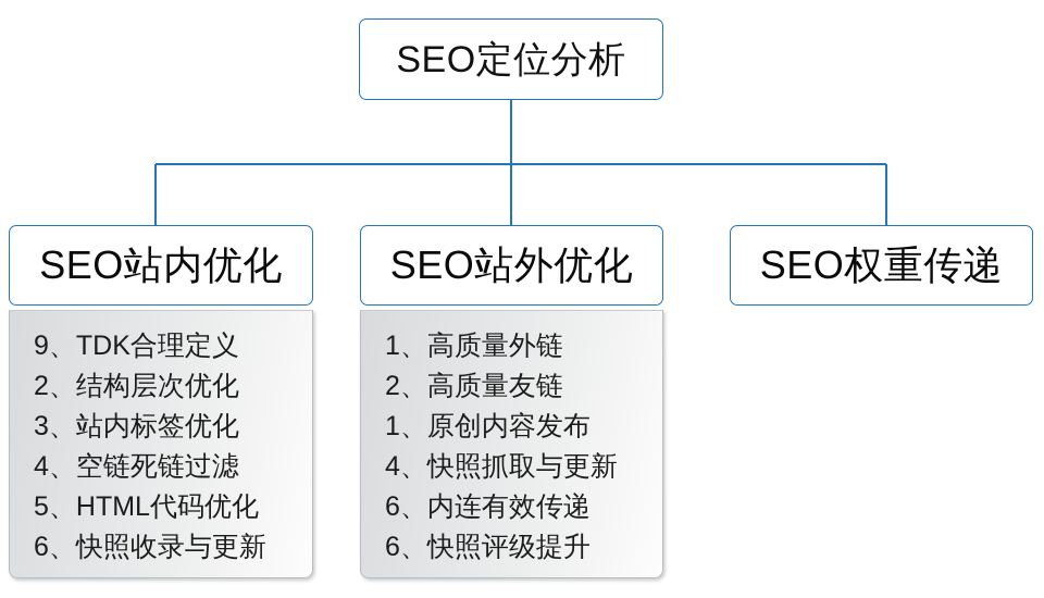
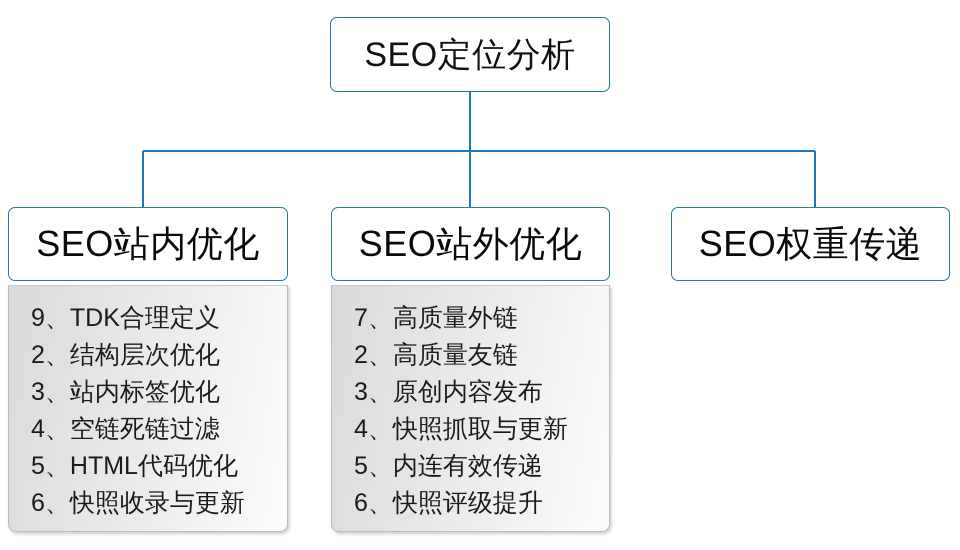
  SEO定位分析
  SEO站内优化
  9、TDK合理定义
  2、结构层次优化
  3、站内标签优化
  4、空链死链过滤
  5、HTML代码优化
  6、快照收录与更新
  SEO站外优化
- 1、高质量外链
+ 7、高质量外链
  2、高质量友链
- 1、原创内容发布
+ 3、原创内容发布
  4、快照抓取与更新
- 6、内连有效传递
+ 5、内连有效传递
  6、快照评级提升
  SEO权重传递
